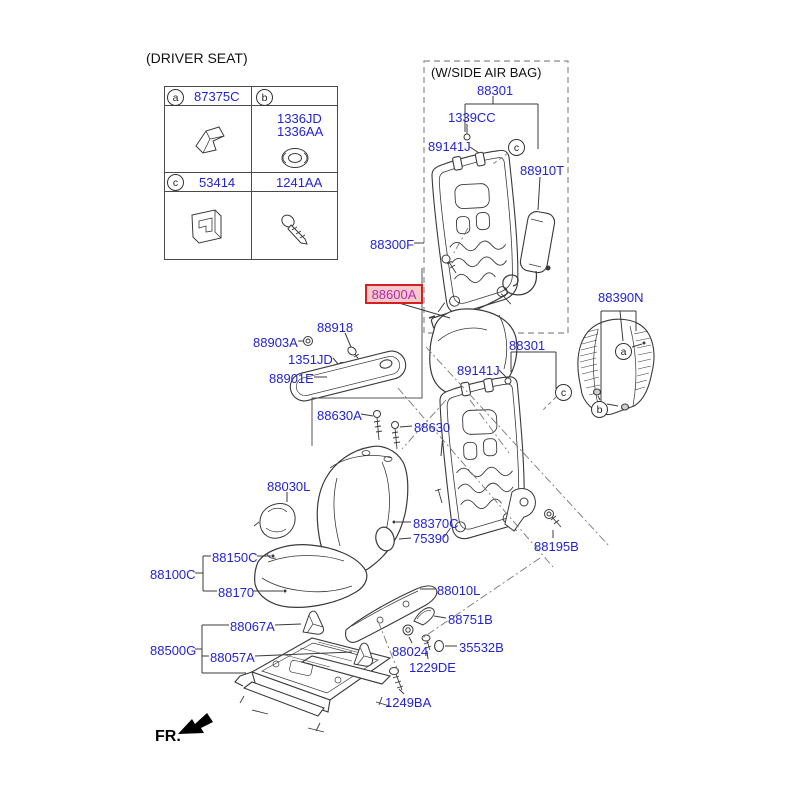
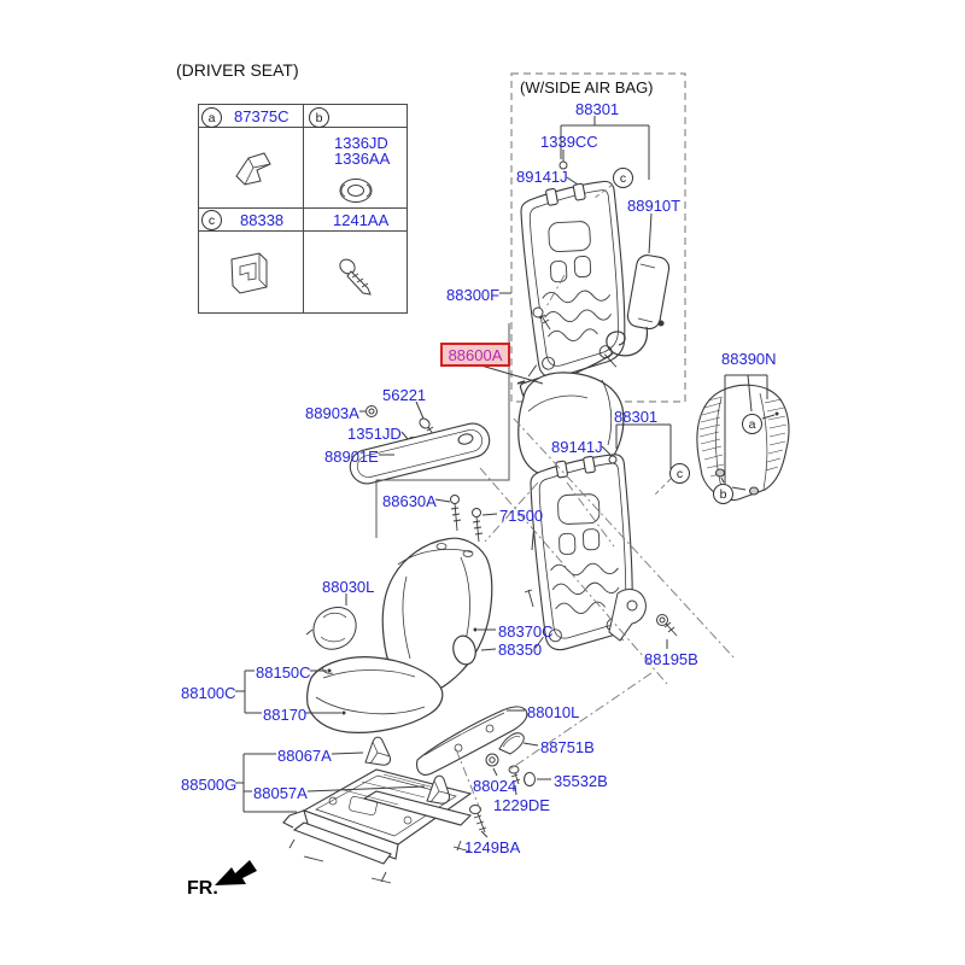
  (DRIVER SEAT)
  (W/SIDE AIR BAG)
  a
  87375C
  b
  1336JD
  1336AA
  c
- 53414
+ 88338
  1241AA
  88301
  1339CC
  89141J
  c
  88910T
  88300F
  88600A
- 88918
+ 56221
  88903A
  1351JD
  88901E
  88630A
- 88630
+ 71500
  88301
  89141J
  c
  88390N
  a
  b
  88030L
  88370C
- 75390
+ 88350
  88195B
  88150C
  88100C
  88170
  88010L
  88751B
  88024
  35532B
  1229DE
  1249BA
  88067A
  88500G
  88057A
  FR.
